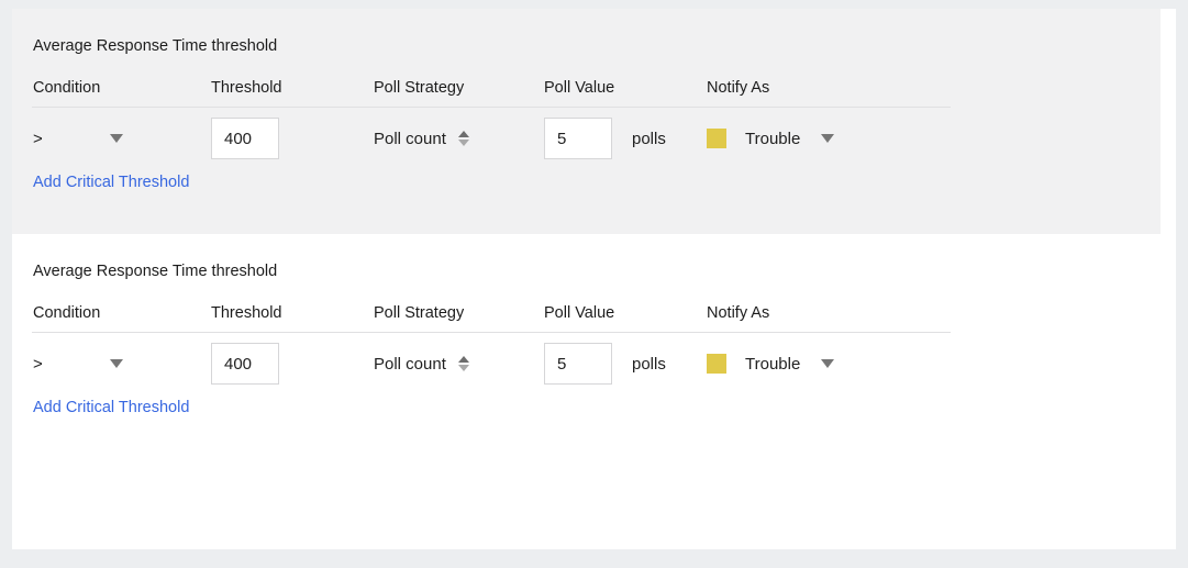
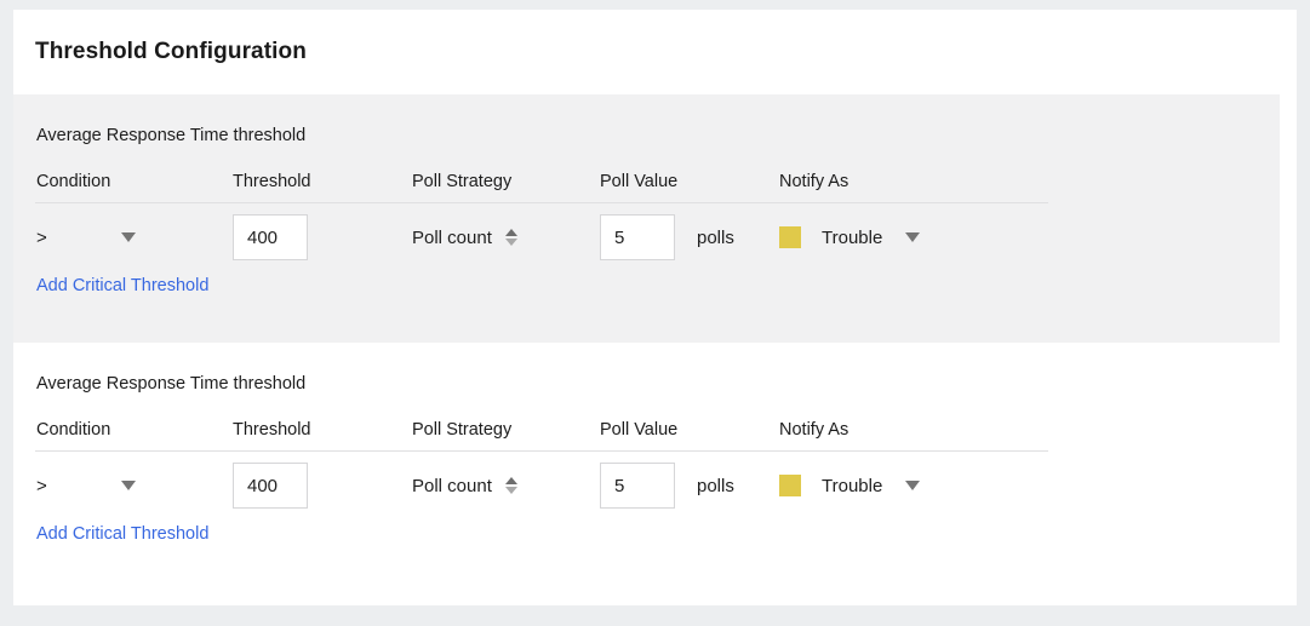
+ Threshold Configuration
  Average Response Time threshold
  Condition
  Threshold
  Poll Strategy
  Poll Value
  Notify As
  >
  400
  Poll count
  5
  polls
  Trouble
  Add Critical Threshold
  Average Response Time threshold
  Condition
  Threshold
  Poll Strategy
  Poll Value
  Notify As
  >
  400
  Poll count
  5
  polls
  Trouble
  Add Critical Threshold
